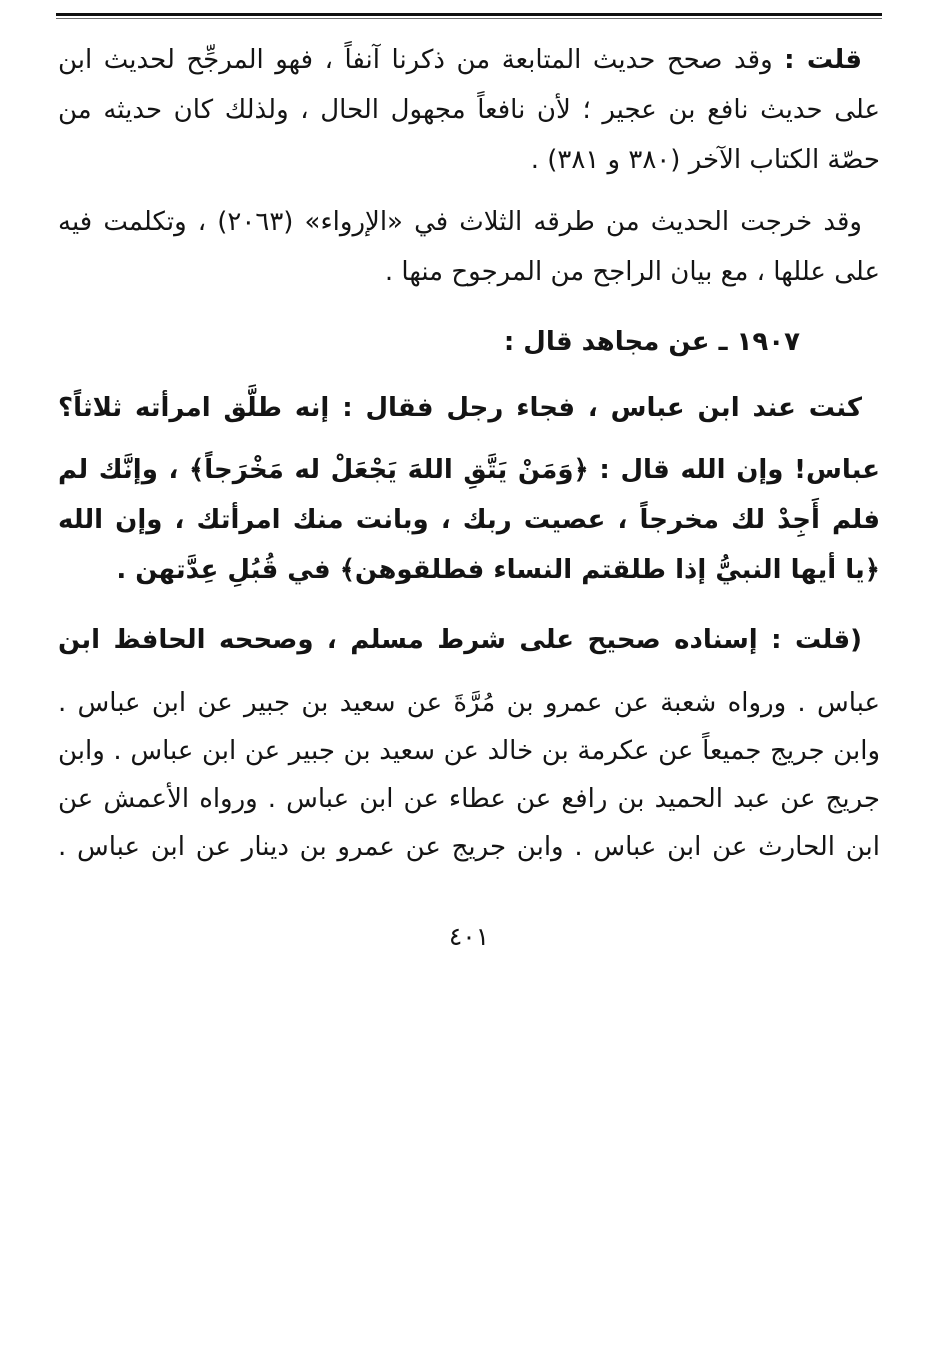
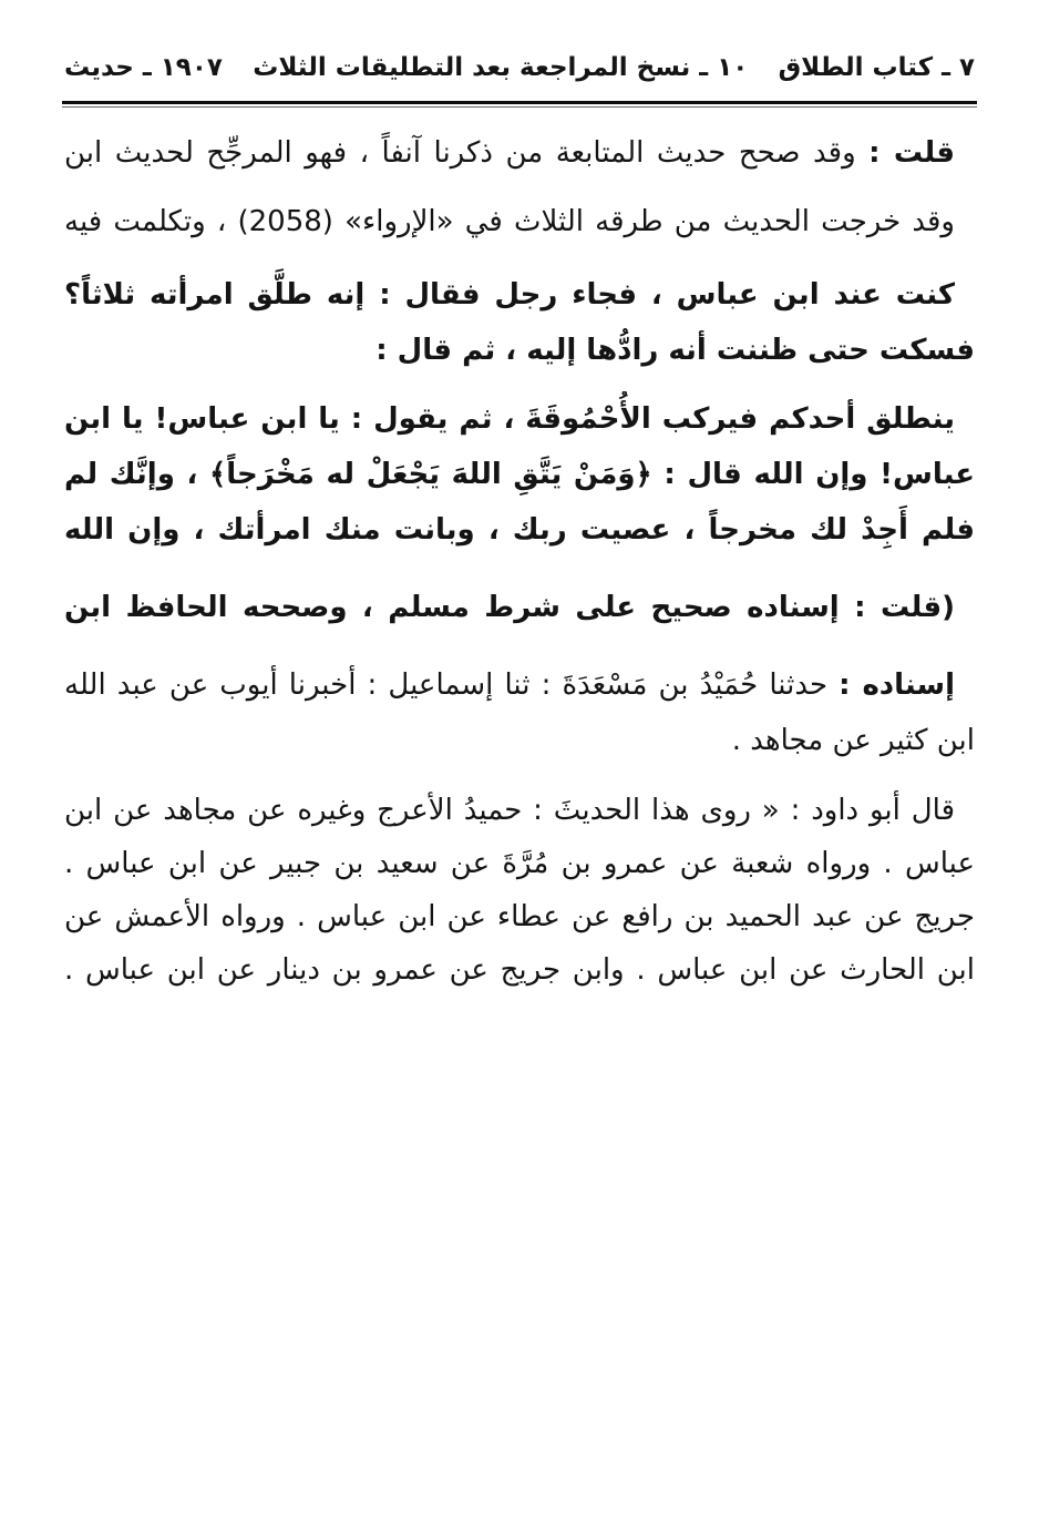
+ ٧ ـ كتاب الطلاق
+ ١٠ ـ نسخ المراجعة بعد التطليقات الثلاث
+ ١٩٠٧ ـ حديث
  قلت : وقد صحح حديث المتابعة من ذكرنا آنفاً ، فهو المرجِّح لحديث ابن
- على حديث نافع بن عجير ؛ لأن نافعاً مجهول الحال ، ولذلك كان حديثه من
- حصّة الكتاب الآخر (٣٨٠ و ٣٨١) .
- وقد خرجت الحديث من طرقه الثلاث في «الإرواء» (٢٠٦٣) ، وتكلمت فيه
+ وقد خرجت الحديث من طرقه الثلاث في «الإرواء» (2058) ، وتكلمت فيه
- على عللها ، مع بيان الراجح من المرجوح منها .
- ١٩٠٧ ـ عن مجاهد قال :
  كنت عند ابن عباس ، فجاء رجل فقال : إنه طلَّق امرأته ثلاثاً؟
+ فسكت حتى ظننت أنه رادُّها إليه ، ثم قال :
+ ينطلق أحدكم فيركب الأُحْمُوقَةَ ، ثم يقول : يا ابن عباس! يا ابن
  عباس! وإن الله قال : ﴿وَمَنْ يَتَّقِ اللهَ يَجْعَلْ له مَخْرَجاً﴾ ، وإنَّك لم
  فلم أَجِدْ لك مخرجاً ، عصيت ربك ، وبانت منك امرأتك ، وإن الله
- ﴿يا أيها النبيُّ إذا طلقتم النساء فطلقوهن﴾ في قُبُلِ عِدَّتهن .
  (قلت : إسناده صحيح على شرط مسلم ، وصححه الحافظ ابن
+ إسناده : حدثنا حُمَيْدُ بن مَسْعَدَةَ : ثنا إسماعيل : أخبرنا أيوب عن عبد الله
+ ابن كثير عن مجاهد .
+ قال أبو داود : « روى هذا الحديثَ : حميدُ الأعرج وغيره عن مجاهد عن ابن
  عباس . ورواه شعبة عن عمرو بن مُرَّةَ عن سعيد بن جبير عن ابن عباس .
- وابن جريج جميعاً عن عكرمة بن خالد عن سعيد بن جبير عن ابن عباس . وابن
  جريج عن عبد الحميد بن رافع عن عطاء عن ابن عباس . ورواه الأعمش عن
  ابن الحارث عن ابن عباس . وابن جريج عن عمرو بن دينار عن ابن عباس .
- ٤٠١
